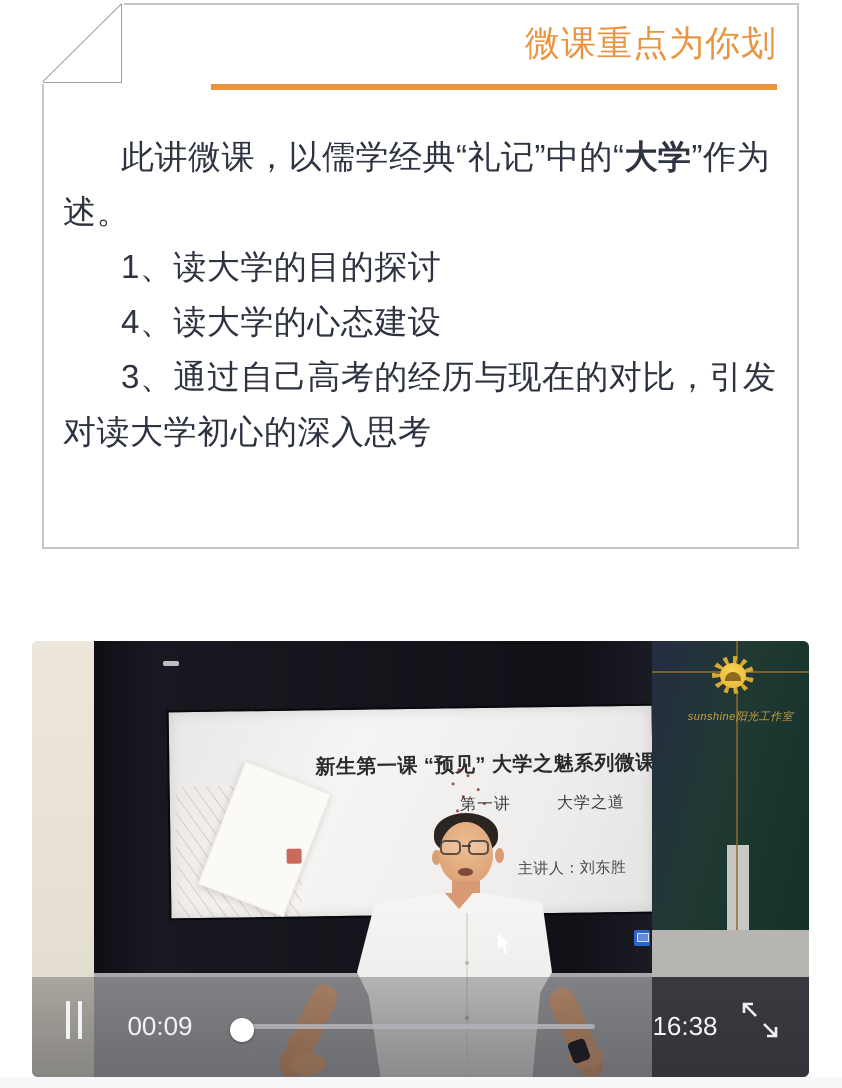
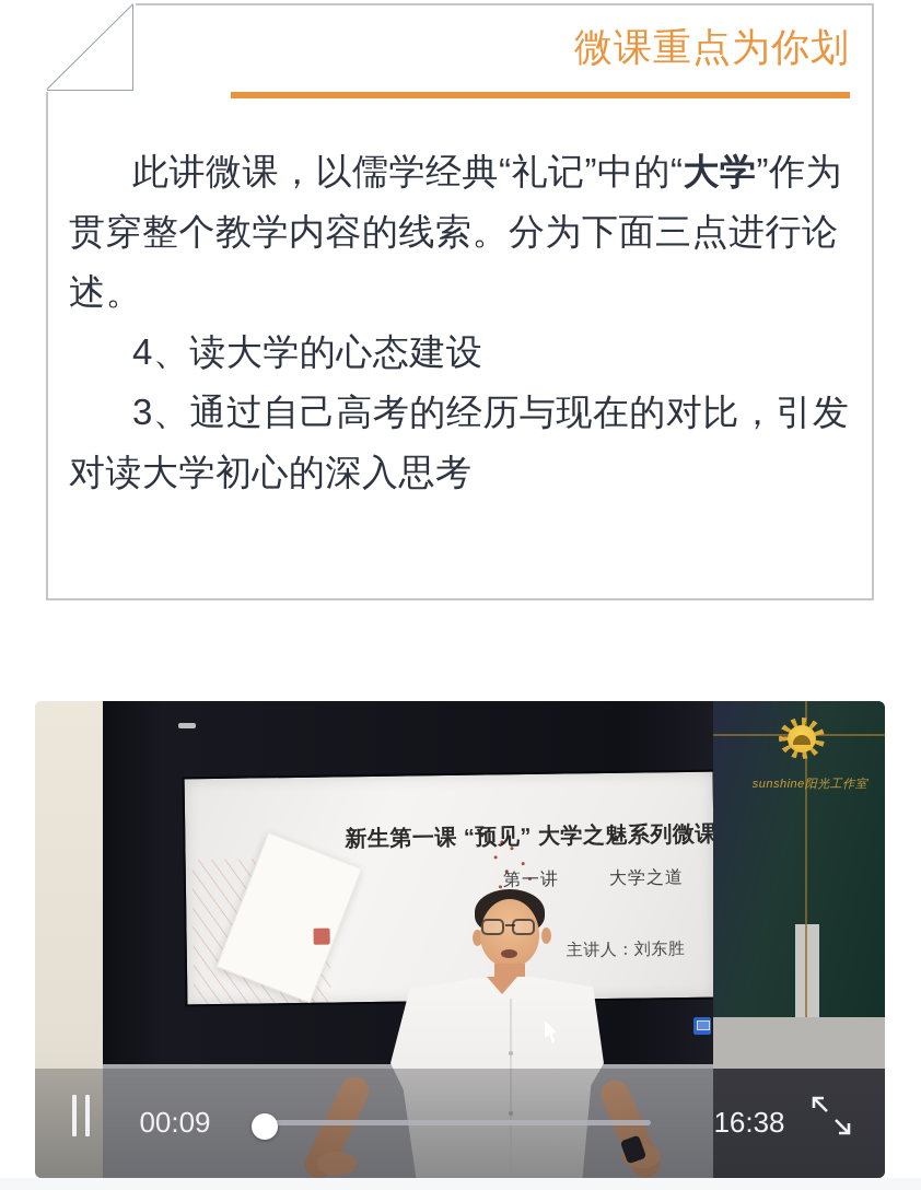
  微课重点为你划
  此讲微课，以儒学经典“礼记”中的“大学”作为
+ 贯穿整个教学内容的线索。分为下面三点进行论
  述。
- 1、读大学的目的探讨
  4、读大学的心态建设
  3、通过自己高考的经历与现在的对比，引发
  对读大学初心的深入思考
  新生第一课 “预见” 大学之魅系列微课
  第一讲
  大学之道
  主讲人：刘东胜
  sunshine阳光工作室
  00:09
  16:38
